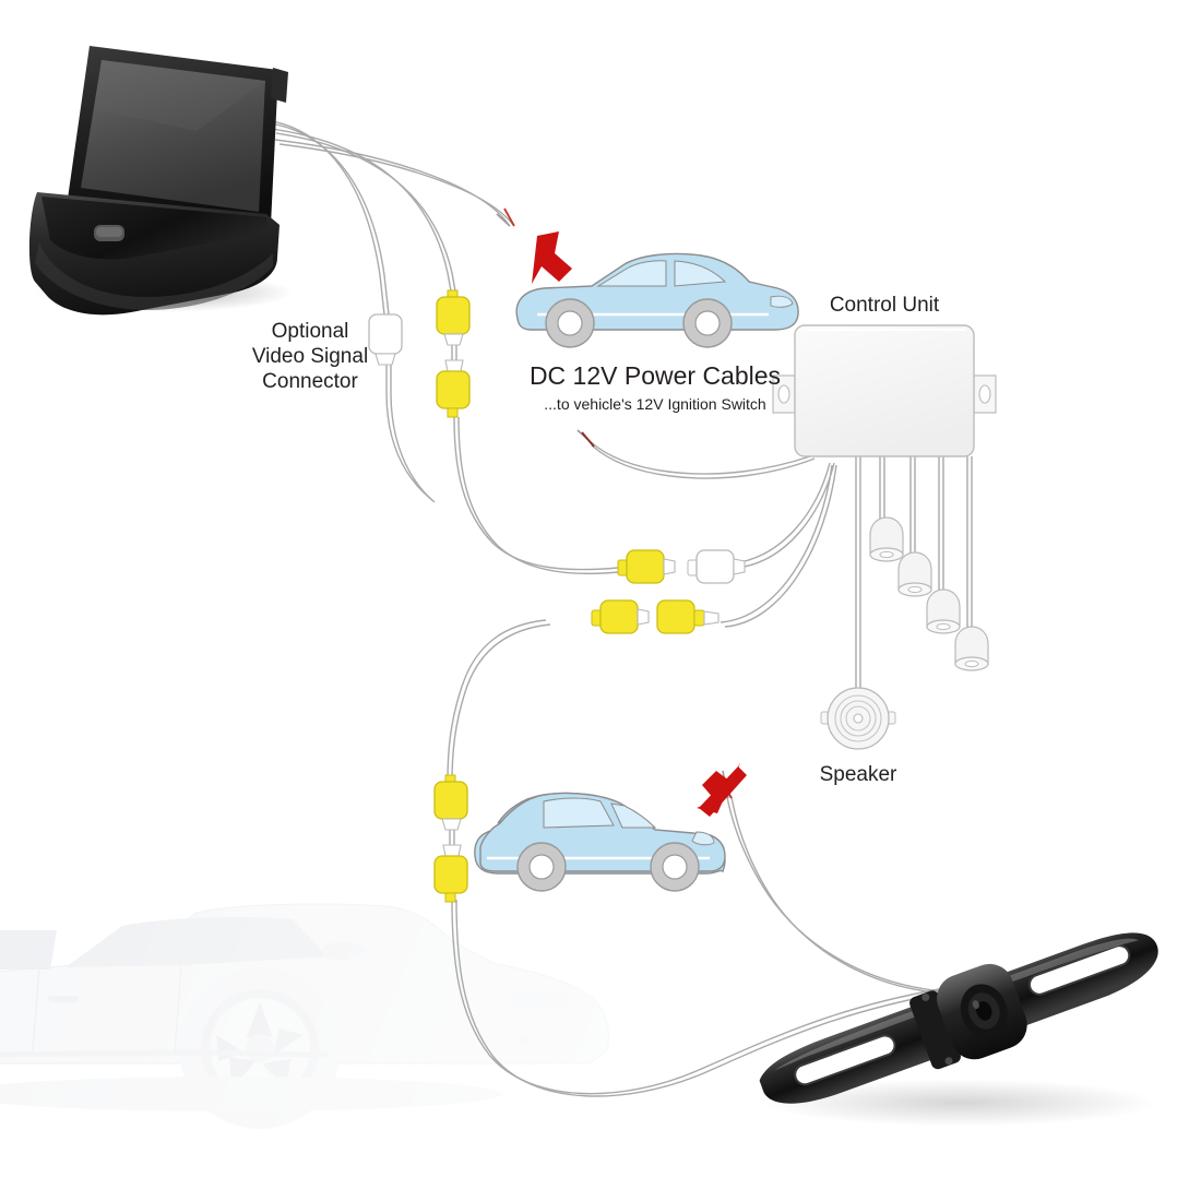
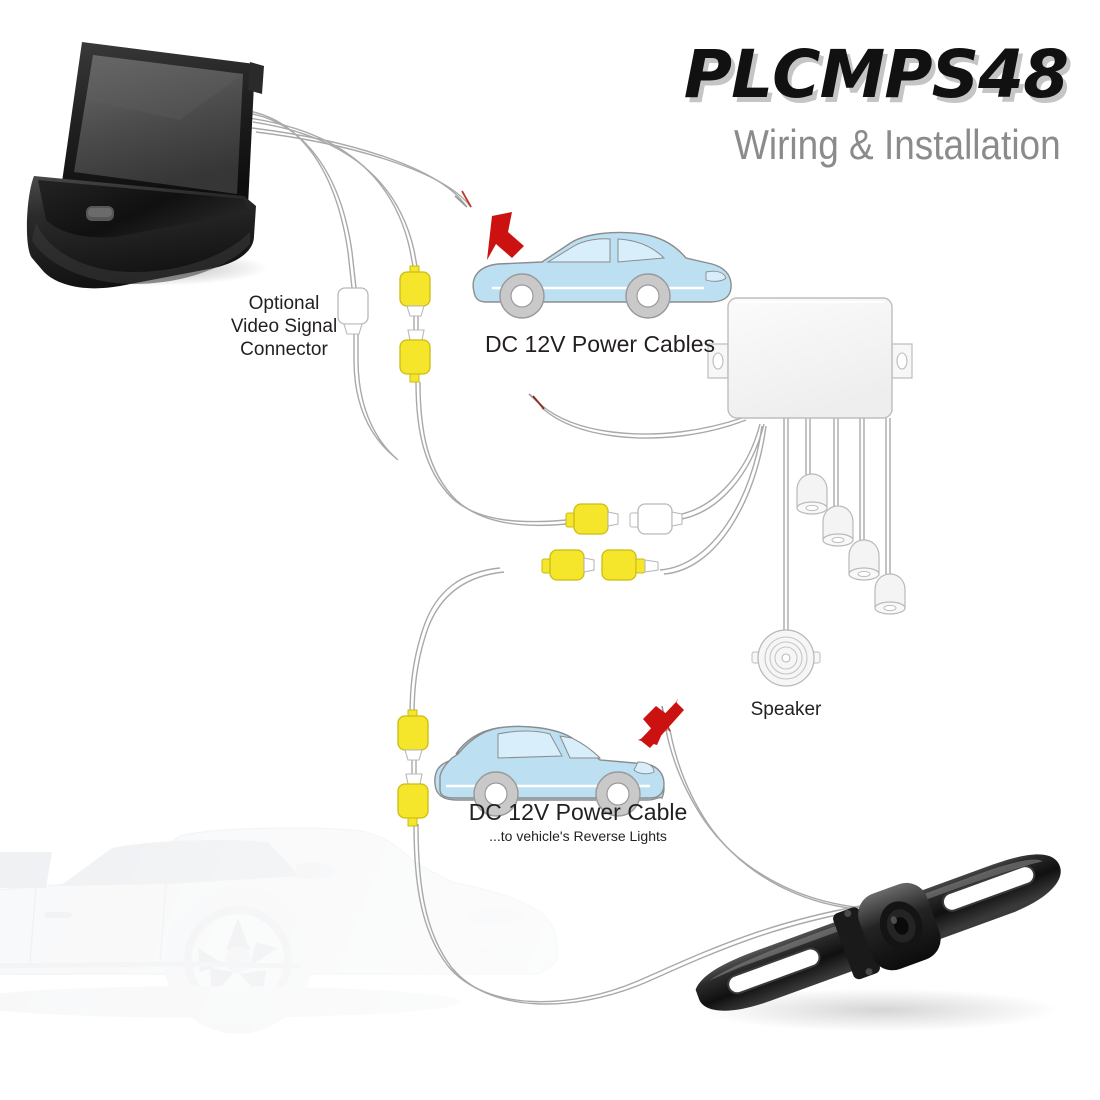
+ PLCMPS48
+ Wiring & Installation
  Optional
  Video Signal
  Connector
  DC 12V Power Cables
- ...to vehicle's 12V Ignition Switch
- Control Unit
  Speaker
+ DC 12V Power Cable
+ ...to vehicle's Reverse Lights
